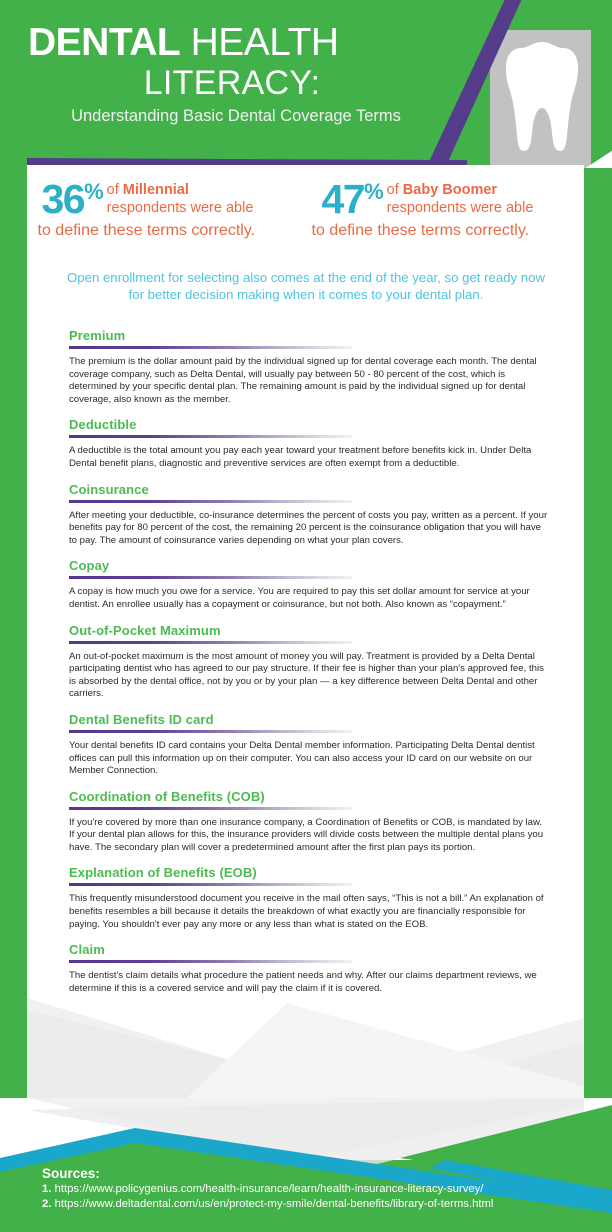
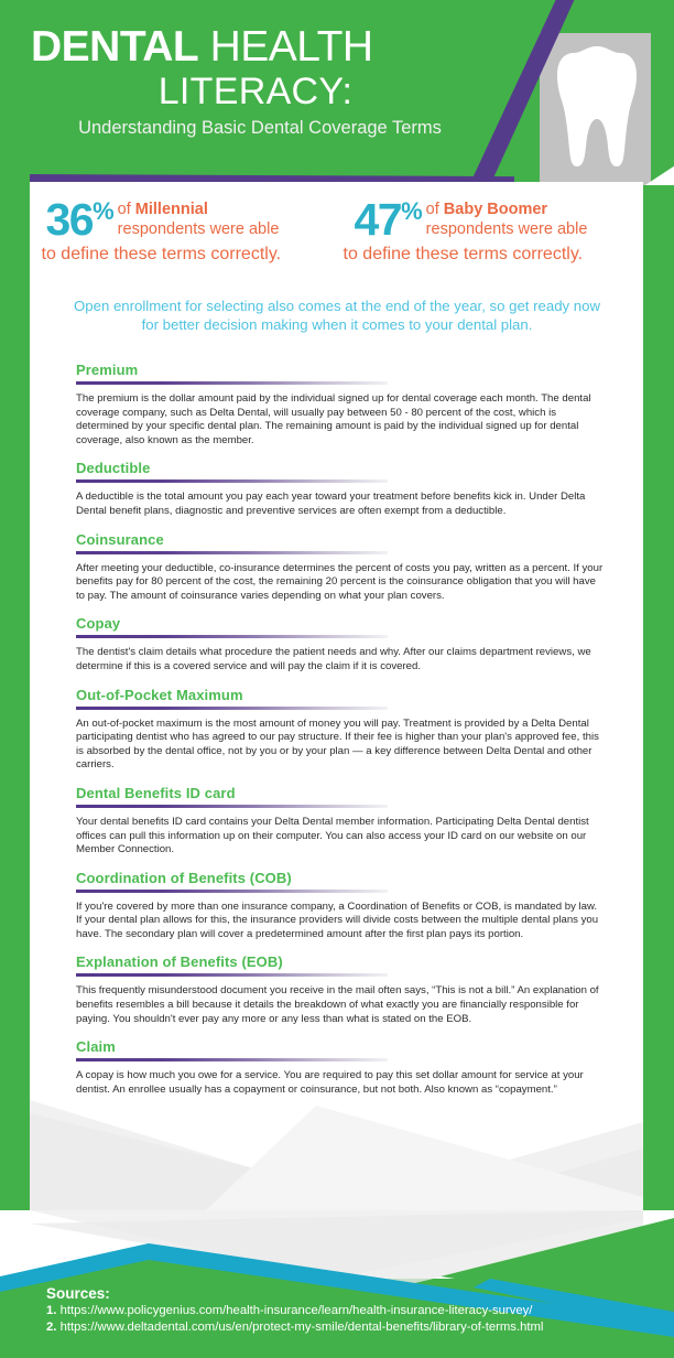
  DENTAL HEALTH
  LITERACY:
  Understanding Basic Dental Coverage Terms
  36
  %
  of Millennial
  respondents were able
  to define these terms correctly.
  47
  %
  of Baby Boomer
  respondents were able
  to define these terms correctly.
  Open enrollment for selecting also comes at the end of the year, so get ready now for better decision making when it comes to your dental plan.
  Premium
  The premium is the dollar amount paid by the individual signed up for dental coverage each month. The dental coverage company, such as Delta Dental, will usually pay between 50 - 80 percent of the cost, which is determined by your specific dental plan. The remaining amount is paid by the individual signed up for dental coverage, also known as the member.
  Deductible
  A deductible is the total amount you pay each year toward your treatment before benefits kick in. Under Delta Dental benefit plans, diagnostic and preventive services are often exempt from a deductible.
  Coinsurance
  After meeting your deductible, co-insurance determines the percent of costs you pay, written as a percent. If your benefits pay for 80 percent of the cost, the remaining 20 percent is the coinsurance obligation that you will have to pay. The amount of coinsurance varies depending on what your plan covers.
  Copay
- A copay is how much you owe for a service. You are required to pay this set dollar amount for service at your dentist. An enrollee usually has a copayment or coinsurance, but not both. Also known as “copayment.”
+ The dentist's claim details what procedure the patient needs and why. After our claims department reviews, we determine if this is a covered service and will pay the claim if it is covered.
  Out-of-Pocket Maximum
  An out-of-pocket maximum is the most amount of money you will pay. Treatment is provided by a Delta Dental participating dentist who has agreed to our pay structure. If their fee is higher than your plan's approved fee, this is absorbed by the dental office, not by you or by your plan — a key difference between Delta Dental and other carriers.
  Dental Benefits ID card
  Your dental benefits ID card contains your Delta Dental member information. Participating Delta Dental dentist offices can pull this information up on their computer. You can also access your ID card on our website on our Member Connection.
  Coordination of Benefits (COB)
  If you're covered by more than one insurance company, a Coordination of Benefits or COB, is mandated by law. If your dental plan allows for this, the insurance providers will divide costs between the multiple dental plans you have. The secondary plan will cover a predetermined amount after the first plan pays its portion.
  Explanation of Benefits (EOB)
  This frequently misunderstood document you receive in the mail often says, “This is not a bill.” An explanation of benefits resembles a bill because it details the breakdown of what exactly you are financially responsible for paying. You shouldn't ever pay any more or any less than what is stated on the EOB.
  Claim
- The dentist's claim details what procedure the patient needs and why. After our claims department reviews, we determine if this is a covered service and will pay the claim if it is covered.
+ A copay is how much you owe for a service. You are required to pay this set dollar amount for service at your dentist. An enrollee usually has a copayment or coinsurance, but not both. Also known as “copayment.”
  Sources:
  1. https://www.policygenius.com/health-insurance/learn/health-insurance-literacy-survey/
  2. https://www.deltadental.com/us/en/protect-my-smile/dental-benefits/library-of-terms.html
